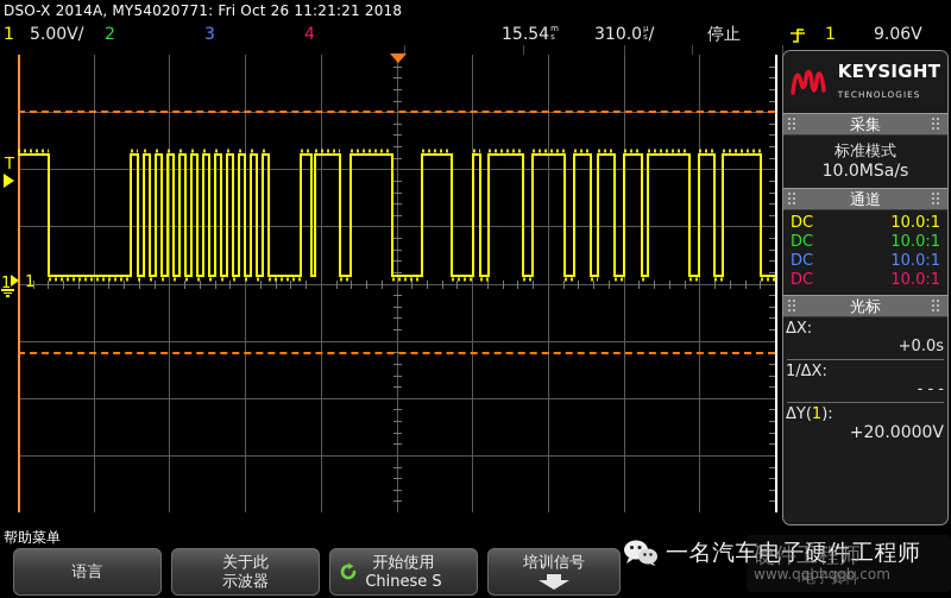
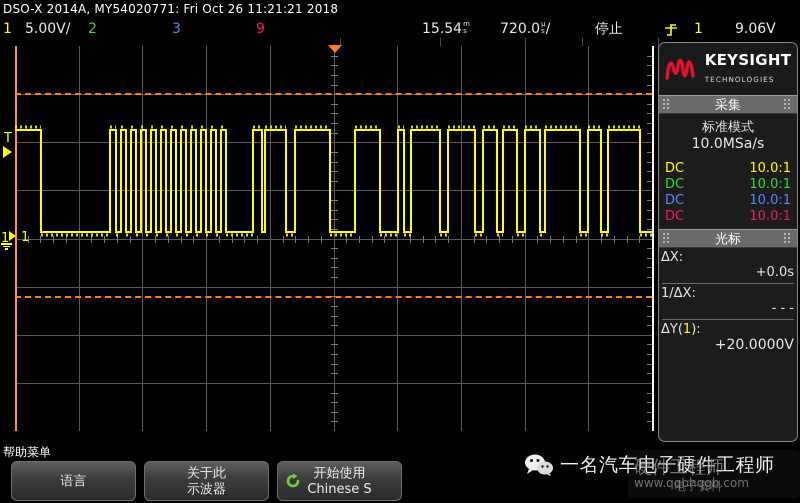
  DSO-X 2014A, MY54020771: Fri Oct 26 11:21:21 2018
  1
  5.00V/
  2
  3
- 4
+ 9
  15.54
  m
  s
- 310.0
+ 720.0
  µ
  s
  /
  停止
  1
  9.06V
  T
  1
  1
  KEYSIGHT
  TECHNOLOGIES
  采集
  标准模式
  10.0MSa/s
- 通道
  DC
  10.0:1
  DC
  10.0:1
  DC
  10.0:1
  DC
  10.0:1
  光标
  ΔX:
  +0.0s
  1/ΔX:
  - - -
  ΔY(1):
  +20.0000V
  帮助菜单
  语言
  关于此
  示波器
  开始使用
  Chinese S
- 培训信号
  一名汽车电子硬件工程师
  硬件工程师
  www.qqbhqgb.com
  电子资料
